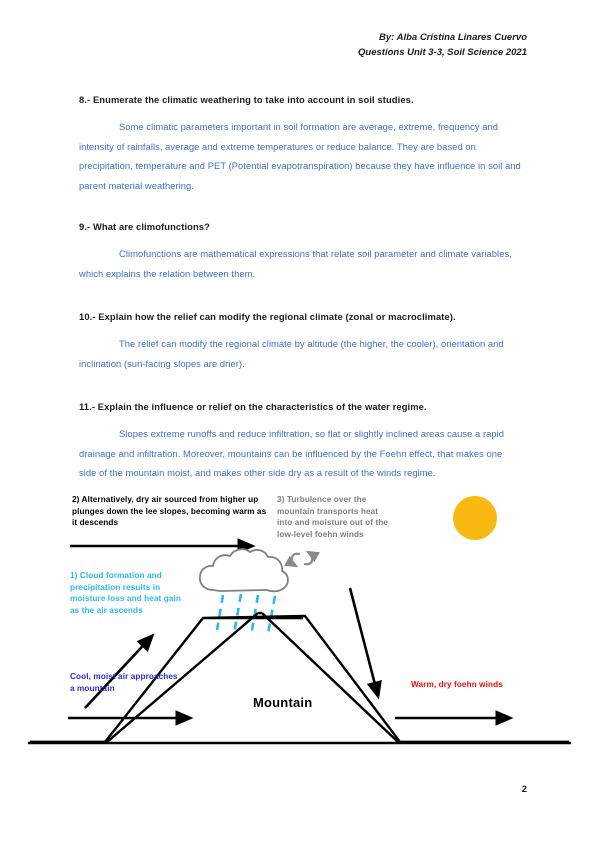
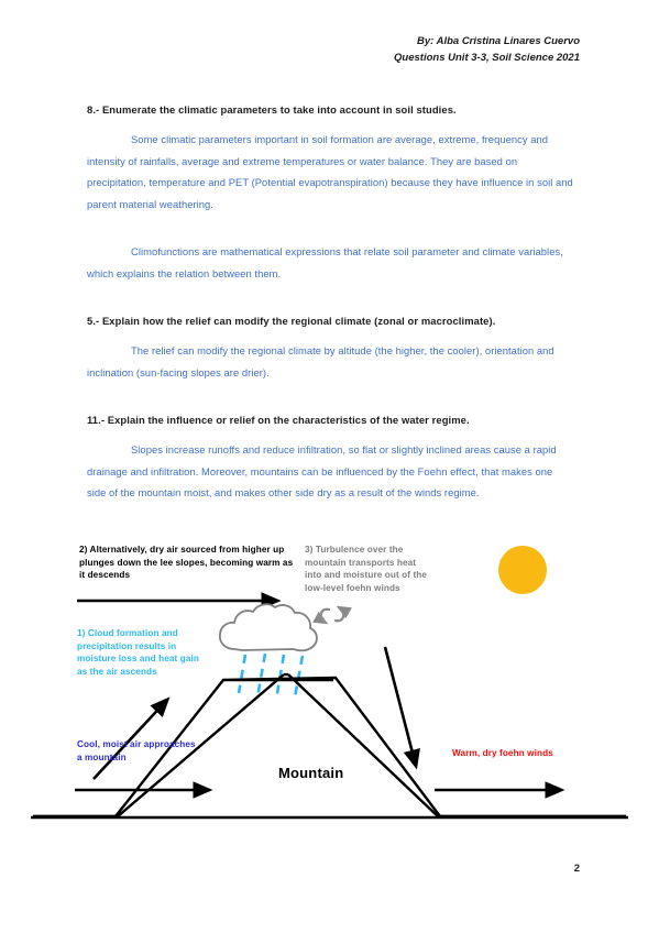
  By: Alba Cristina Linares Cuervo
  Questions Unit 3-3, Soil Science 2021
- 8.- Enumerate the climatic weathering to take into account in soil studies.
+ 8.- Enumerate the climatic parameters to take into account in soil studies.
- Some climatic parameters important in soil formation are average, extreme, frequency and intensity of rainfalls, average and extreme temperatures or reduce balance. They are based on precipitation, temperature and PET (Potential evapotranspiration) because they have influence in soil and parent material weathering.
+ Some climatic parameters important in soil formation are average, extreme, frequency and intensity of rainfalls, average and extreme temperatures or water balance. They are based on precipitation, temperature and PET (Potential evapotranspiration) because they have influence in soil and parent material weathering.
- 9.- What are climofunctions?
  Climofunctions are mathematical expressions that relate soil parameter and climate variables, which explains the relation between them.
- 10.- Explain how the relief can modify the regional climate (zonal or macroclimate).
+ 5.- Explain how the relief can modify the regional climate (zonal or macroclimate).
  The relief can modify the regional climate by altitude (the higher, the cooler), orientation and inclination (sun-facing slopes are drier).
  11.- Explain the influence or relief on the characteristics of the water regime.
- Slopes extreme runoffs and reduce infiltration, so flat or slightly inclined areas cause a rapid drainage and infiltration. Moreover, mountains can be influenced by the Foehn effect, that makes one side of the mountain moist, and makes other side dry as a result of the winds regime.
+ Slopes increase runoffs and reduce infiltration, so flat or slightly inclined areas cause a rapid drainage and infiltration. Moreover, mountains can be influenced by the Foehn effect, that makes one side of the mountain moist, and makes other side dry as a result of the winds regime.
  2) Alternatively, dry air sourced from higher up plunges down the lee slopes, becoming warm as it descends
  3) Turbulence over the mountain transports heat into and moisture out of the low-level foehn winds
  1) Cloud formation and precipitation results in moisture loss and heat gain as the air ascends
  Cool, moist air approaches a mountain
  Warm, dry foehn winds
  Mountain
  2
